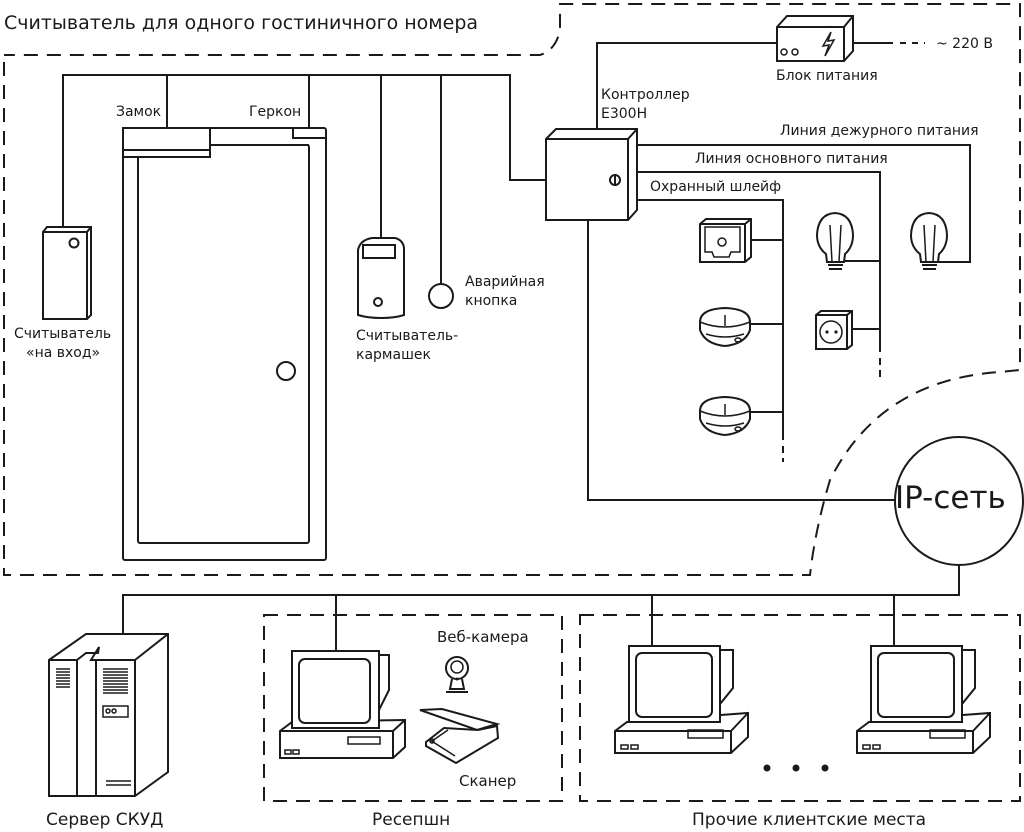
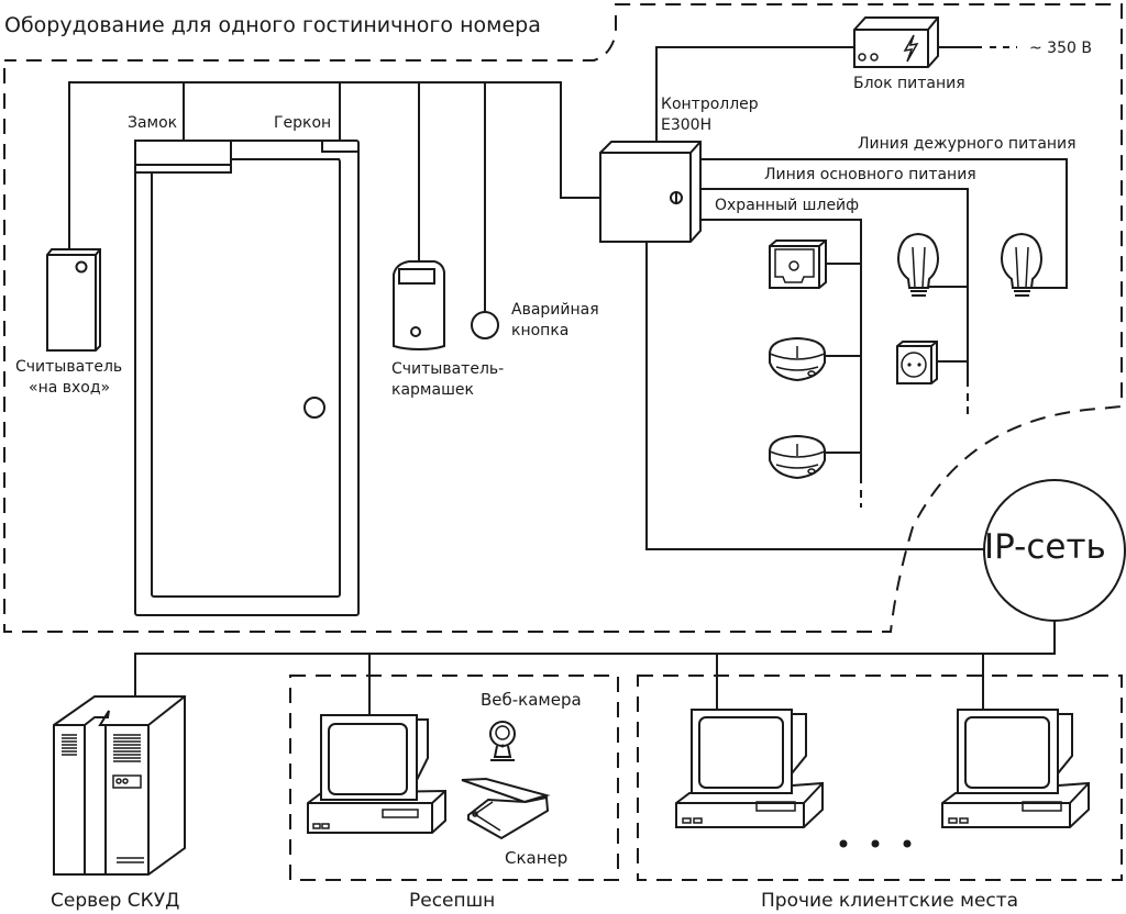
- Считыватель для одного гостиничного номера
+ Оборудование для одного гостиничного номера
  Замок
  Геркон
  Считыватель
  «на вход»
  Считыватель-
  кармашек
  Аварийная
  кнопка
  Контроллер
  E300H
  Блок питания
- ~ 220 В
+ ~ 350 В
  Линия дежурного питания
  Линия основного питания
  Охранный шлейф
  IP-сеть
  Сервер СКУД
  Ресепшн
  Веб-камера
  Сканер
  Прочие клиентские места
